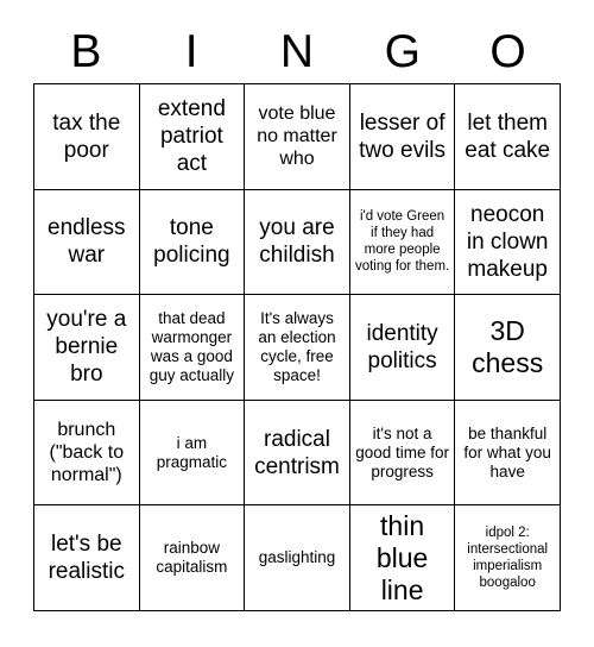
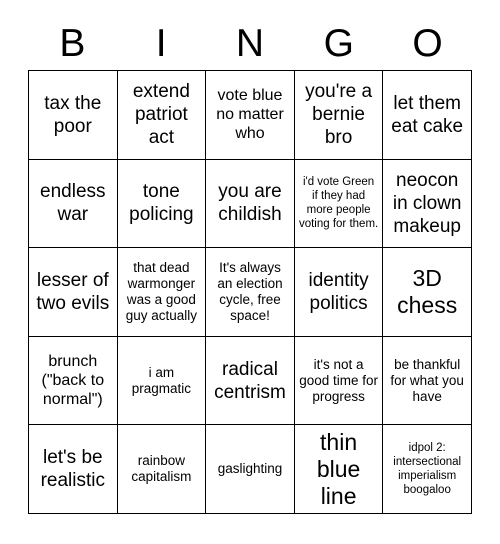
  B
  I
  N
  G
  O
  tax the poor
  extend patriot act
  vote blue no matter who
- lesser of two evils
+ you're a bernie bro
  let them eat cake
  endless war
  tone policing
  you are childish
  i'd vote Green if they had more people voting for them.
  neocon in clown makeup
- you're a bernie bro
+ lesser of two evils
  that dead warmonger was a good guy actually
  It's always an election cycle, free space!
  identity politics
  3D chess
  brunch ("back to normal")
  i am pragmatic
  radical centrism
  it's not a good time for progress
  be thankful for what you have
  let's be realistic
  rainbow capitalism
  gaslighting
  thin blue line
  idpol 2: intersectional imperialism boogaloo
